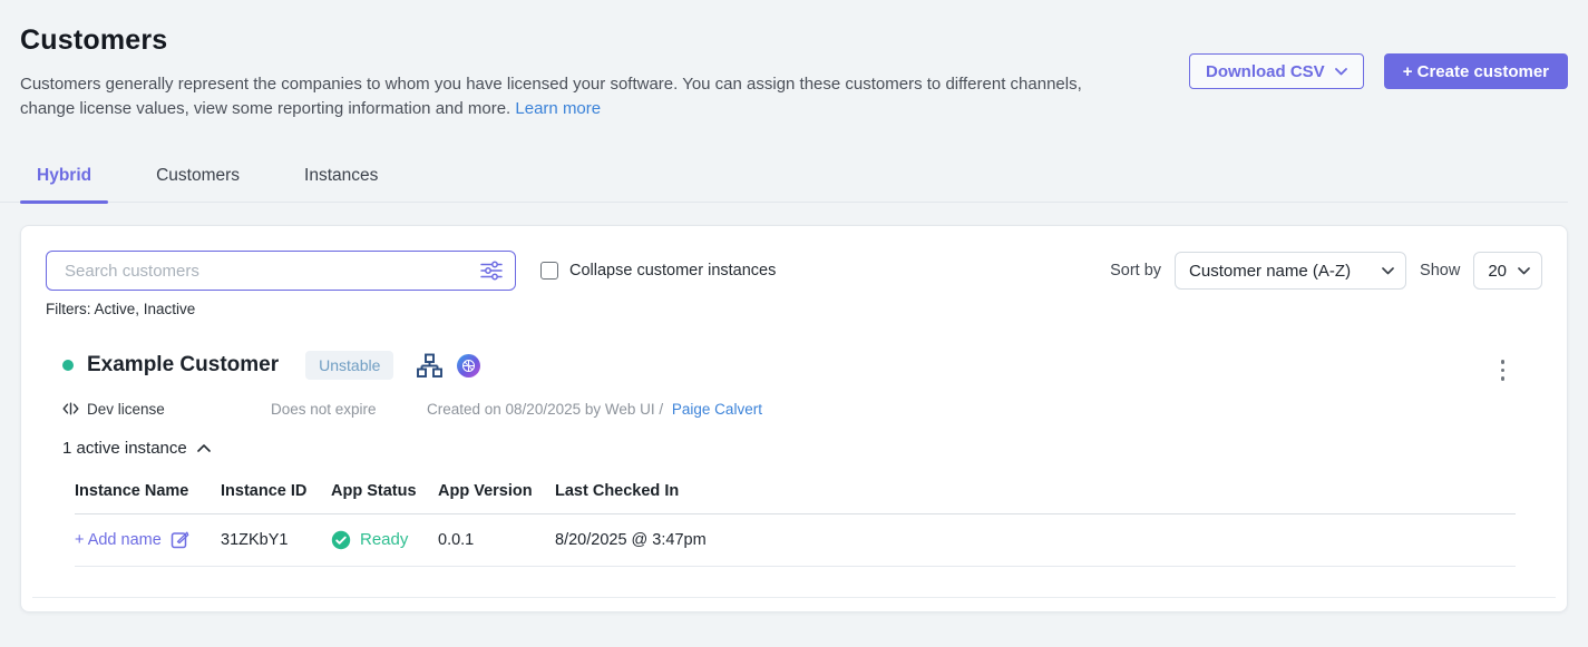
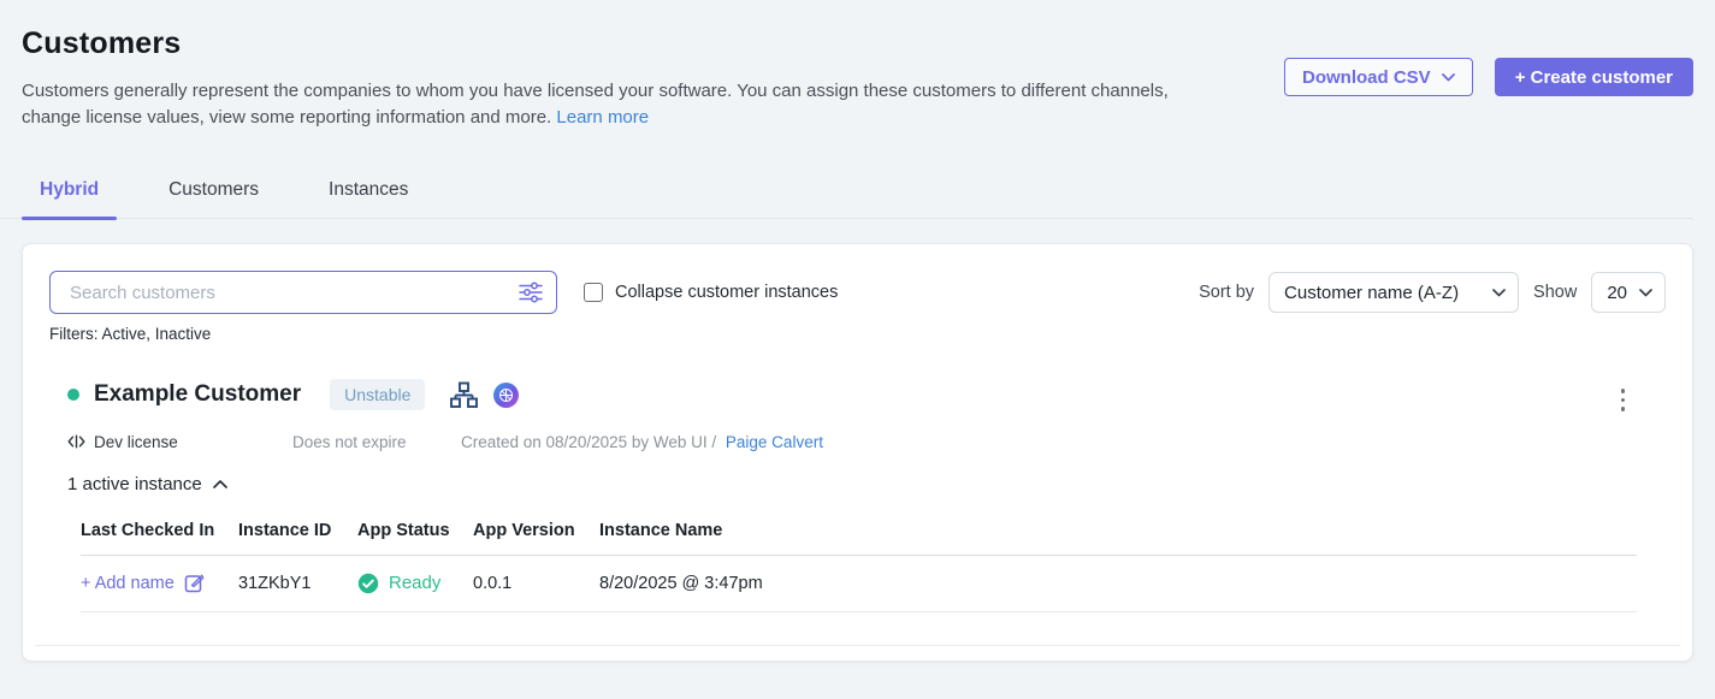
  Customers
  Customers generally represent the companies to whom you have licensed your software. You can assign these customers to different channels, change license values, view some reporting information and more. Learn more
  Download CSV
  + Create customer
  Hybrid
  Customers
  Instances
  Search customers
  Collapse customer instances
  Sort by
  Customer name (A-Z)
  Show
  20
  Filters: Active, Inactive
  Example Customer
  Unstable
  Dev license
  Does not expire
  Created on 08/20/2025 by Web UI / Paige Calvert
  1 active instance
- Instance Name
+ Last Checked In
  Instance ID
  App Status
  App Version
- Last Checked In
+ Instance Name
  + Add name
  31ZKbY1
  Ready
  0.0.1
  8/20/2025 @ 3:47pm
